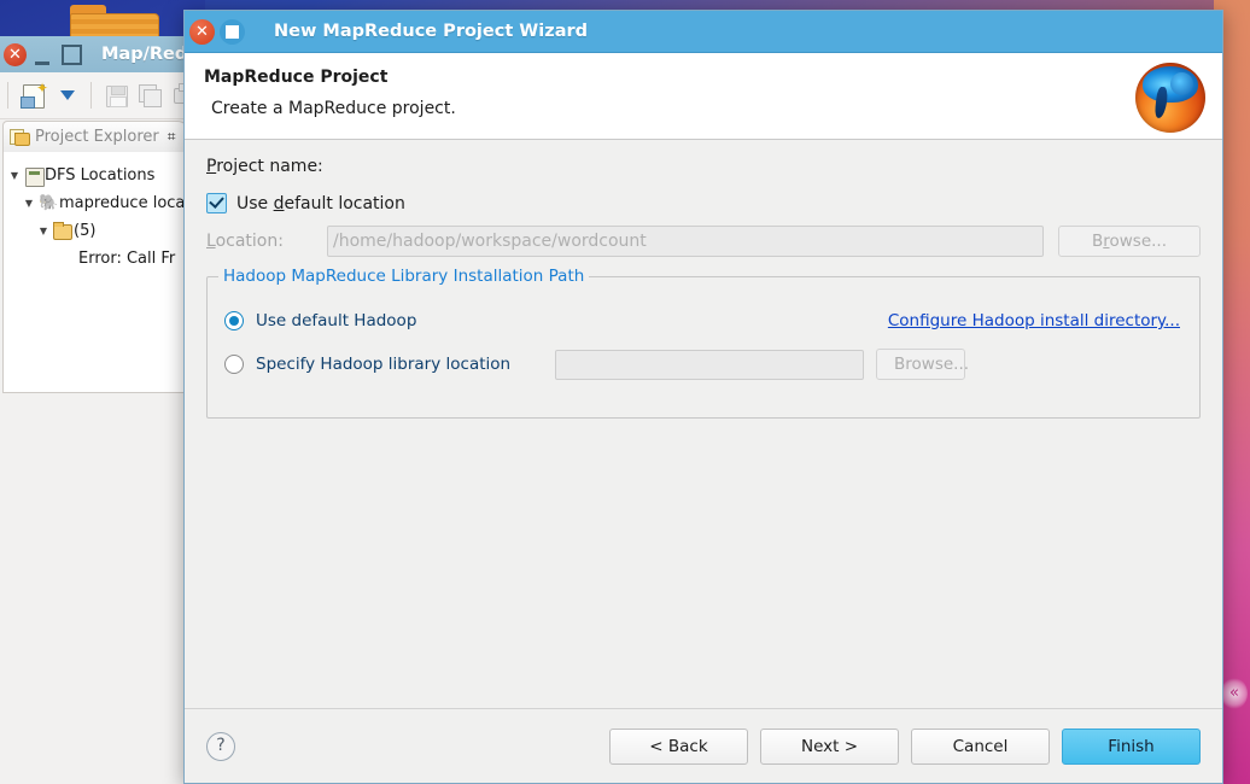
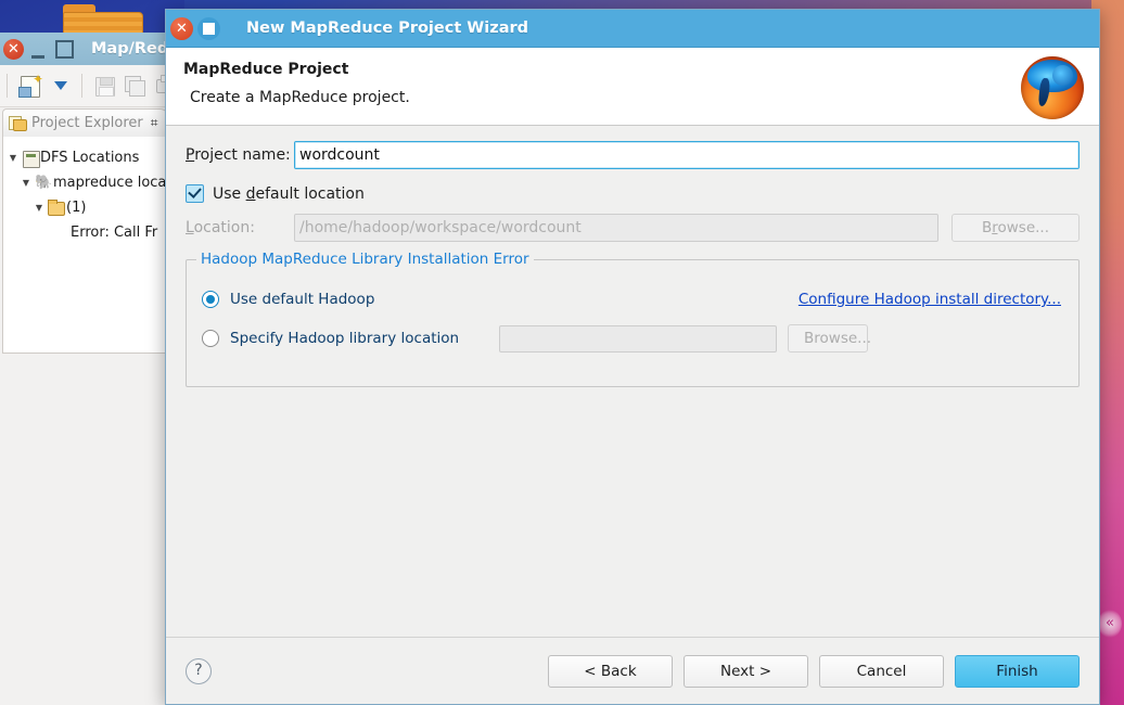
  ✕
  Map/Red
  ✦
  Project Explorer
  ⌗
  ▼
  DFS Locations
  ▼
  🐘
  mapreduce loca
  ▼
- (5)
+ (1)
  Error: Call Fr
  «
  ✕
  New MapReduce Project Wizard
  MapReduce Project
  Create a MapReduce project.
  Project name:
+ wordcount
  Use default location
  Location:
  /home/hadoop/workspace/wordcount
  Browse...
- Hadoop MapReduce Library Installation Path
+ Hadoop MapReduce Library Installation Error
  Use default Hadoop
  Configure Hadoop install directory...
  Specify Hadoop library location
  Browse...
  ?
  < Back
  Next >
  Cancel
  Finish
